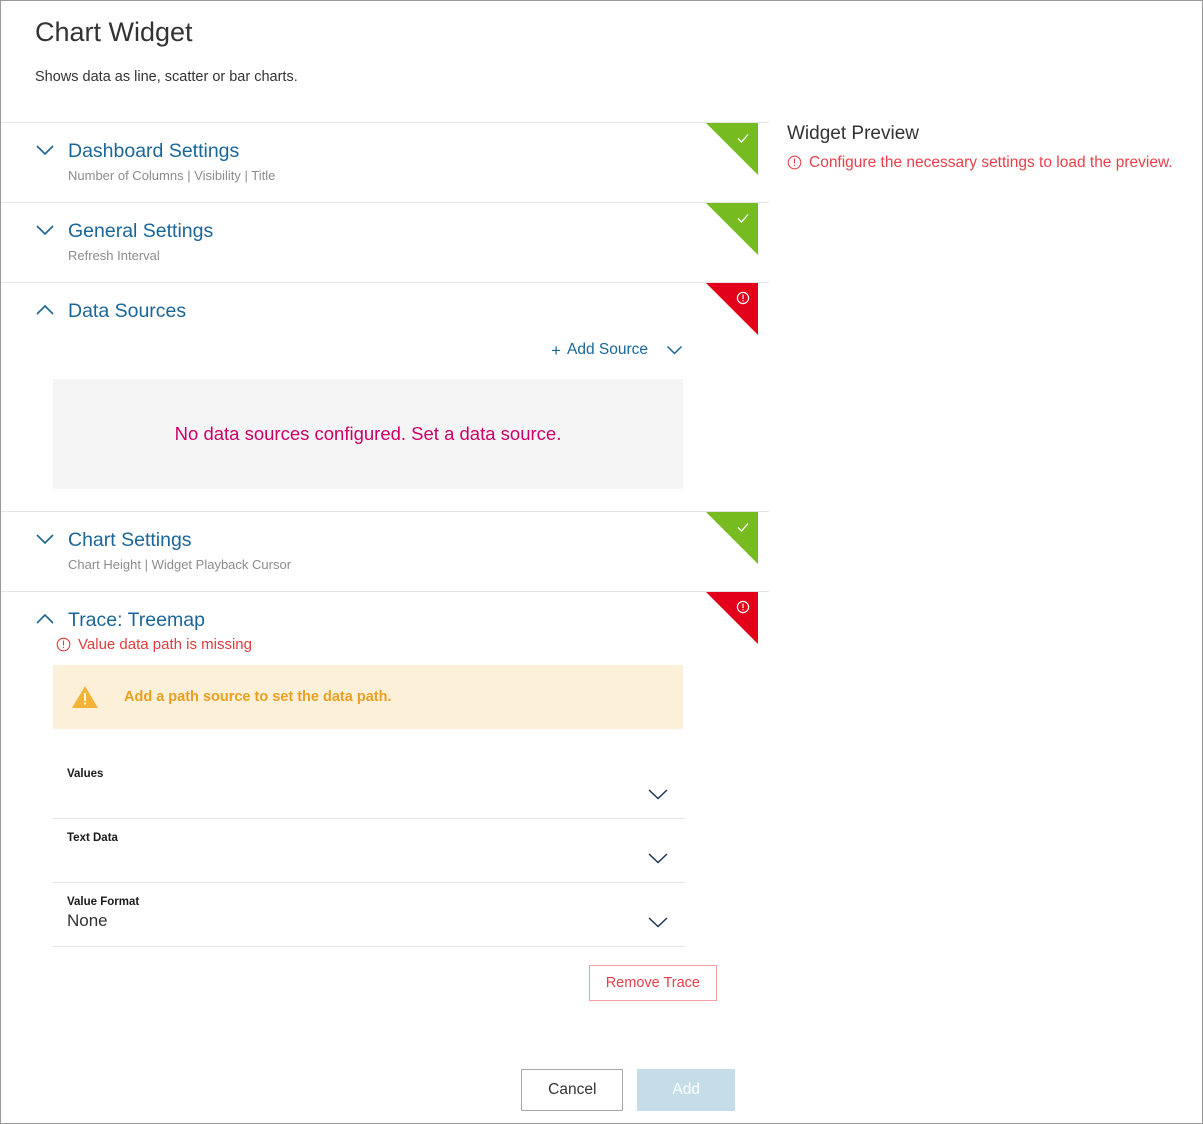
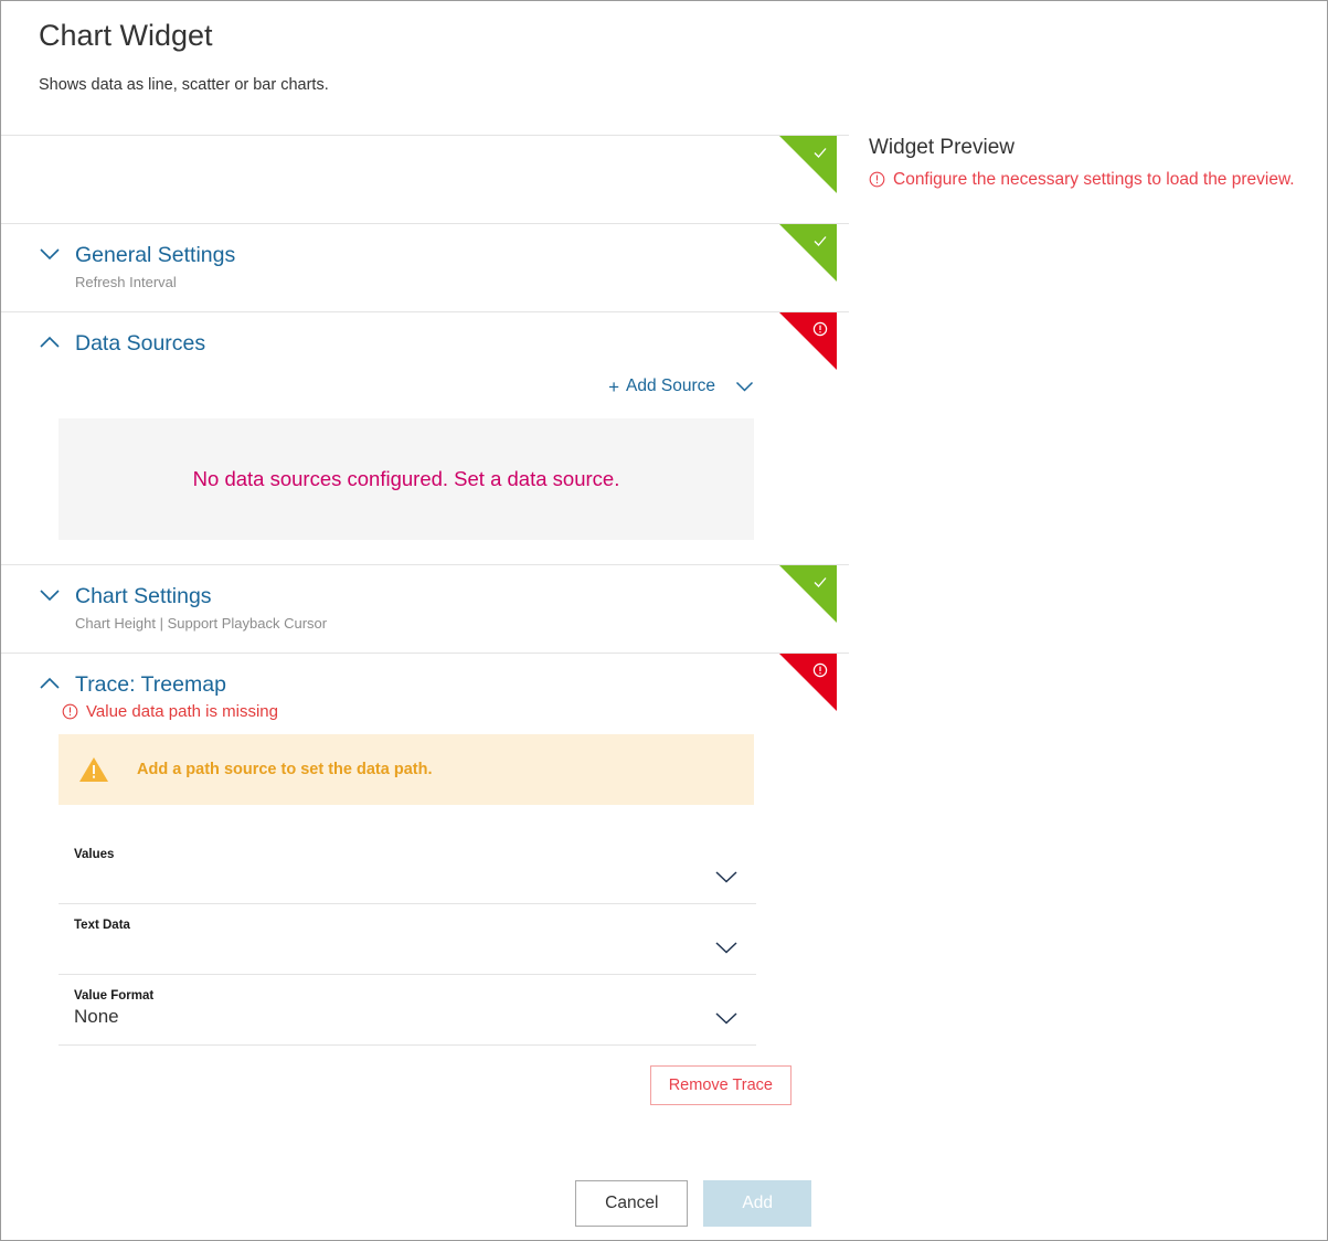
  Chart Widget
  Shows data as line, scatter or bar charts.
- Dashboard Settings
- Number of Columns | Visibility | Title
  General Settings
  Refresh Interval
  Data Sources
  +
  Add Source
  No data sources configured. Set a data source.
  Chart Settings
- Chart Height | Widget Playback Cursor
+ Chart Height | Support Playback Cursor
  Trace: Treemap
  Value data path is missing
  Add a path source to set the data path.
  Values
  Text Data
  Value Format
  None
  Remove Trace
  Cancel
  Add
  Widget Preview
  Configure the necessary settings to load the preview.
